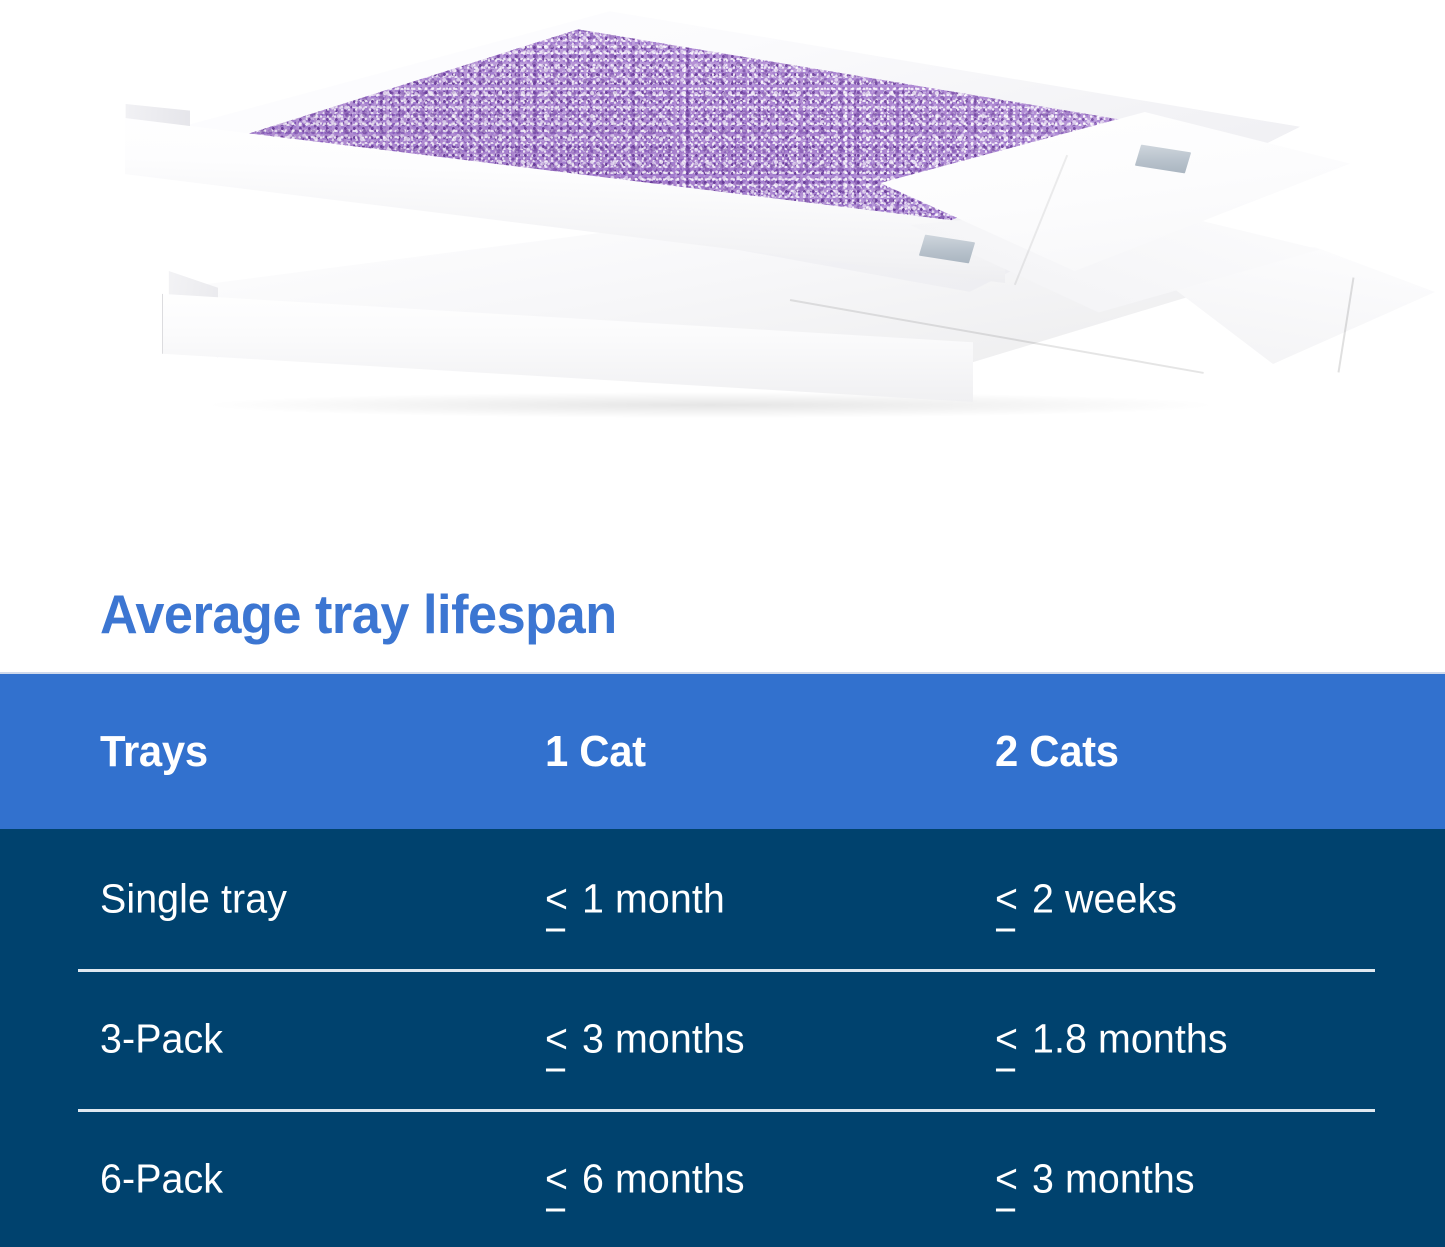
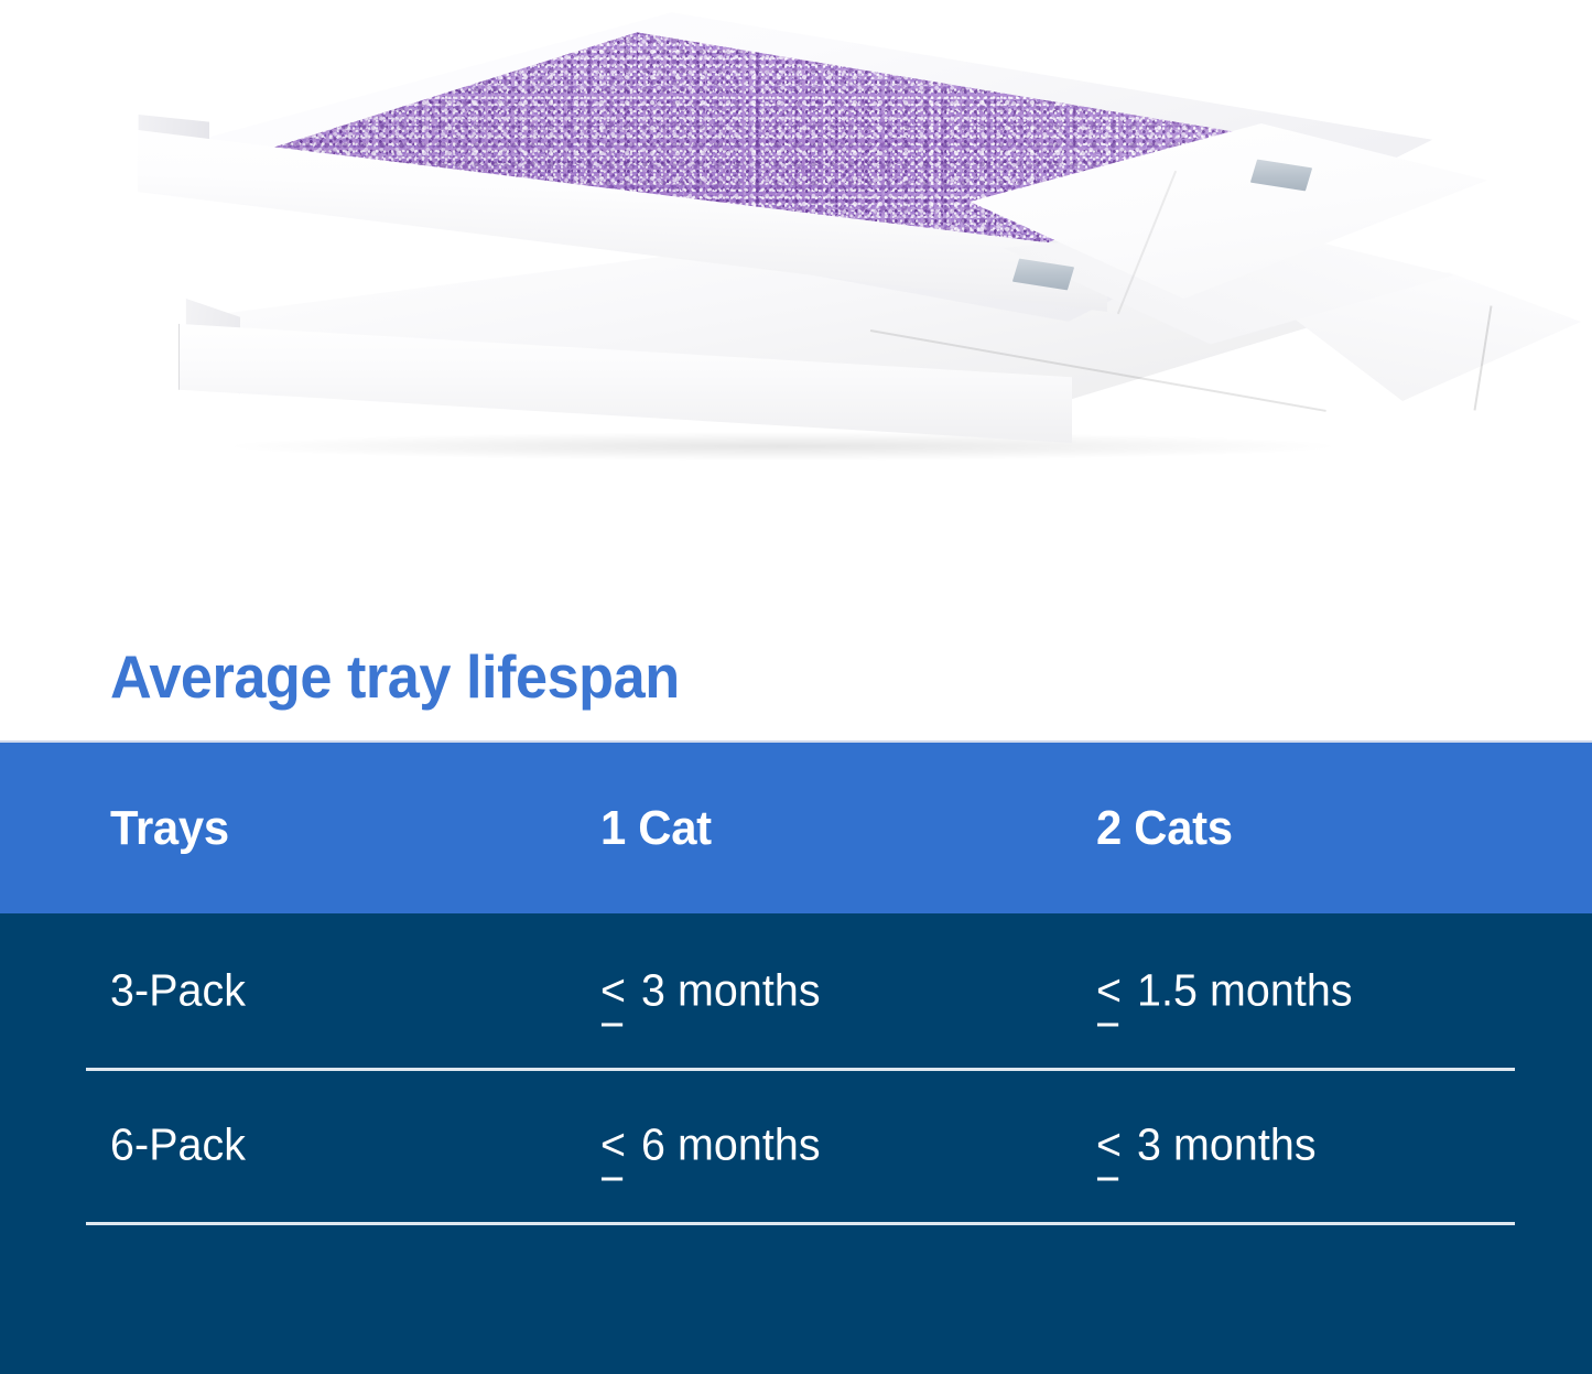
  Average tray lifespan
  Trays
  1 Cat
  2 Cats
- Single tray
- < 1 month
- < 2 weeks
  3-Pack
  < 3 months
- < 1.8 months
+ < 1.5 months
  6-Pack
  < 6 months
  < 3 months
